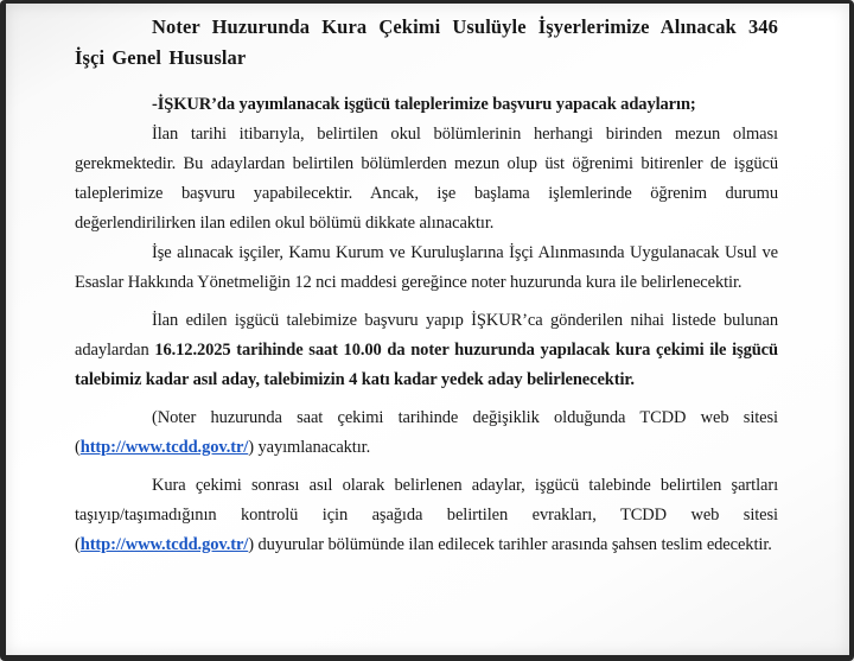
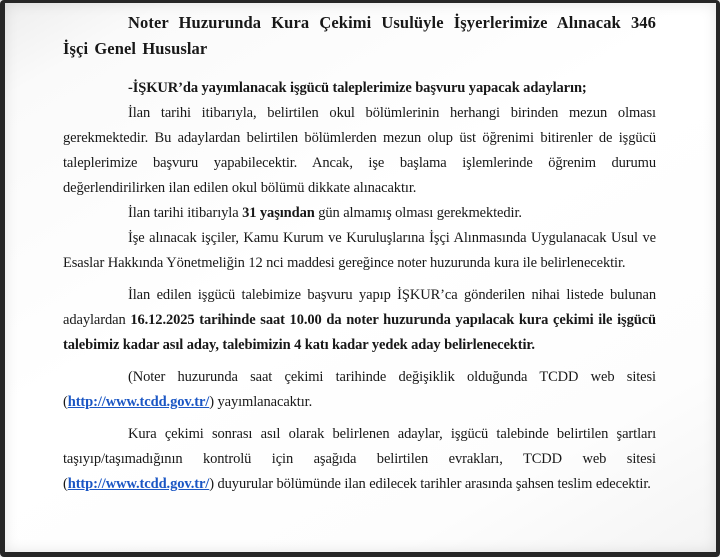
  Noter Huzurunda Kura Çekimi Usulüyle İşyerlerimize Alınacak 346 İşçi Genel Hususlar
  -İŞKUR’da yayımlanacak işgücü taleplerimize başvuru yapacak adayların;
  İlan tarihi itibarıyla, belirtilen okul bölümlerinin herhangi birinden mezun olması gerekmektedir. Bu adaylardan belirtilen bölümlerden mezun olup üst öğrenimi bitirenler de işgücü taleplerimize başvuru yapabilecektir. Ancak, işe başlama işlemlerinde öğrenim durumu değerlendirilirken ilan edilen okul bölümü dikkate alınacaktır.
+ İlan tarihi itibarıyla 31 yaşından gün almamış olması gerekmektedir.
  İşe alınacak işçiler, Kamu Kurum ve Kuruluşlarına İşçi Alınmasında Uygulanacak Usul ve Esaslar Hakkında Yönetmeliğin 12 nci maddesi gereğince noter huzurunda kura ile belirlenecektir.
  İlan edilen işgücü talebimize başvuru yapıp İŞKUR’ca gönderilen nihai listede bulunan adaylardan 16.12.2025 tarihinde saat 10.00 da noter huzurunda yapılacak kura çekimi ile işgücü talebimiz kadar asıl aday, talebimizin 4 katı kadar yedek aday belirlenecektir.
  (Noter huzurunda saat çekimi tarihinde değişiklik olduğunda TCDD web sitesi (http://www.tcdd.gov.tr/) yayımlanacaktır.
  Kura çekimi sonrası asıl olarak belirlenen adaylar, işgücü talebinde belirtilen şartları taşıyıp/taşımadığının kontrolü için aşağıda belirtilen evrakları, TCDD web sitesi (http://www.tcdd.gov.tr/) duyurular bölümünde ilan edilecek tarihler arasında şahsen teslim edecektir.
